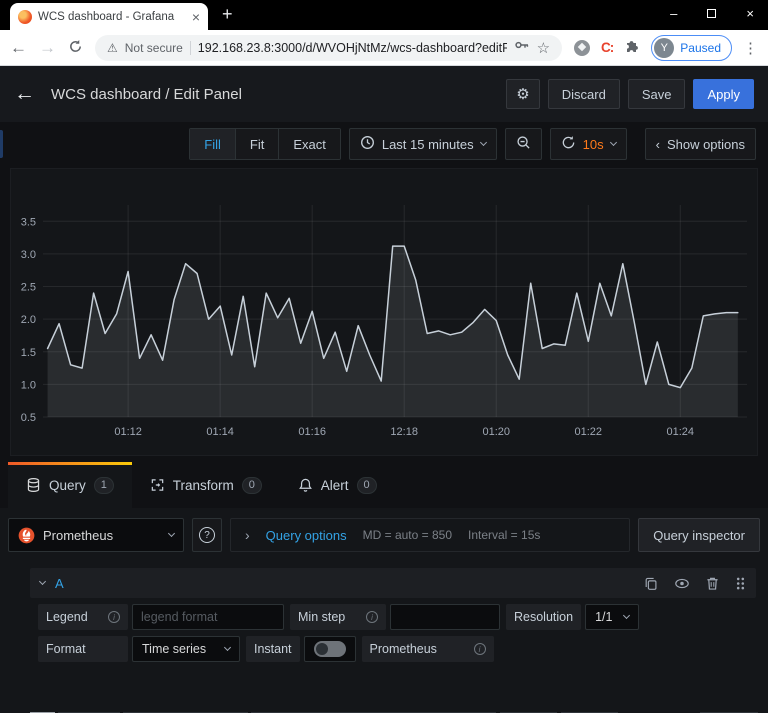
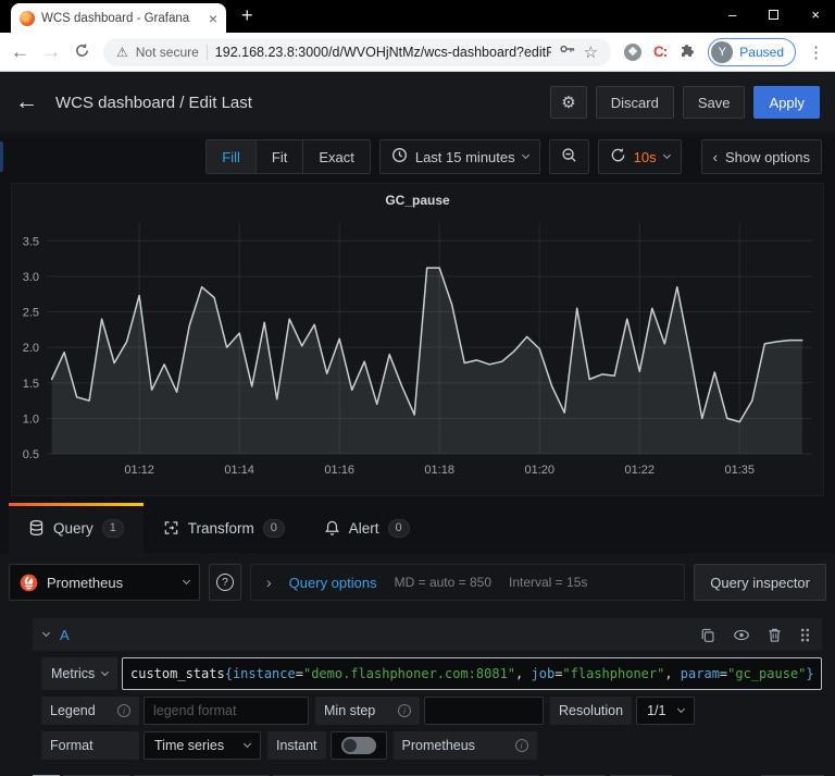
  WCS dashboard - Grafana
  ×
  +
  –
  ×
  ←
  →
  ⚠
  Not secure
  192.168.23.8:3000/d/WVOHjNtMz/wcs-dashboard?editP
  ☆
  C:
  Y
  Paused
  ⋮
  ←
- WCS dashboard / Edit Panel
+ WCS dashboard / Edit Last
  ⚙
  Discard
  Save
  Apply
  Fill
  Fit
  Exact
  Last 15 minutes
  10s
  ‹
  Show options
+ GC_pause
  0.5
  1.0
  1.5
  2.0
  2.5
  3.0
  3.5
  01:12
  01:14
  01:16
- 12:18
+ 01:18
  01:20
  01:22
- 01:24
+ 01:35
  Query
  1
  Transform
  0
  Alert
  0
  Prometheus
  ?
  ›
  Query options
  MD = auto = 850
  Interval = 15s
  Query inspector
  A
+ Metrics
+ custom_stats{instance="demo.flashphoner.com:8081", job="flashphoner", param="gc_pause"}
  Legend
  i
  legend format
  Min step
  i
  Resolution
  1/1
  Format
  Time series
  Instant
  Prometheus
  i
